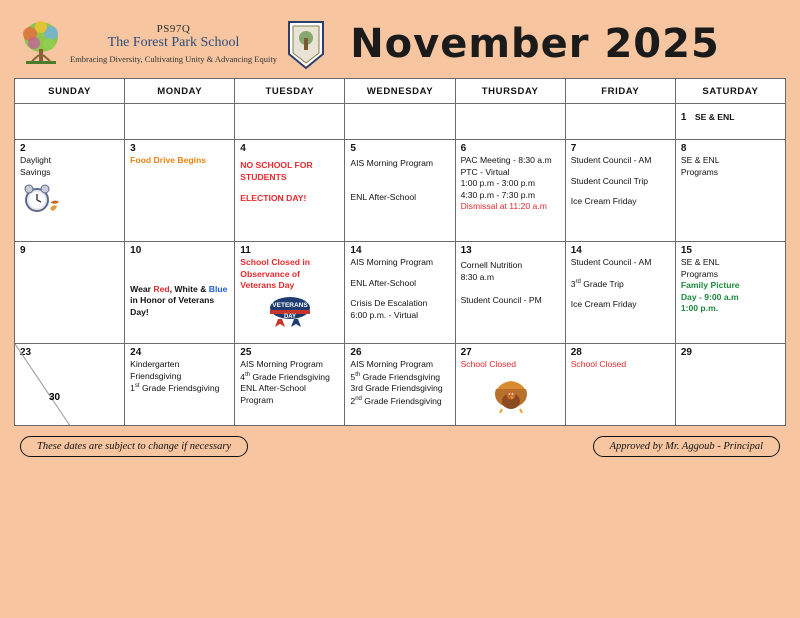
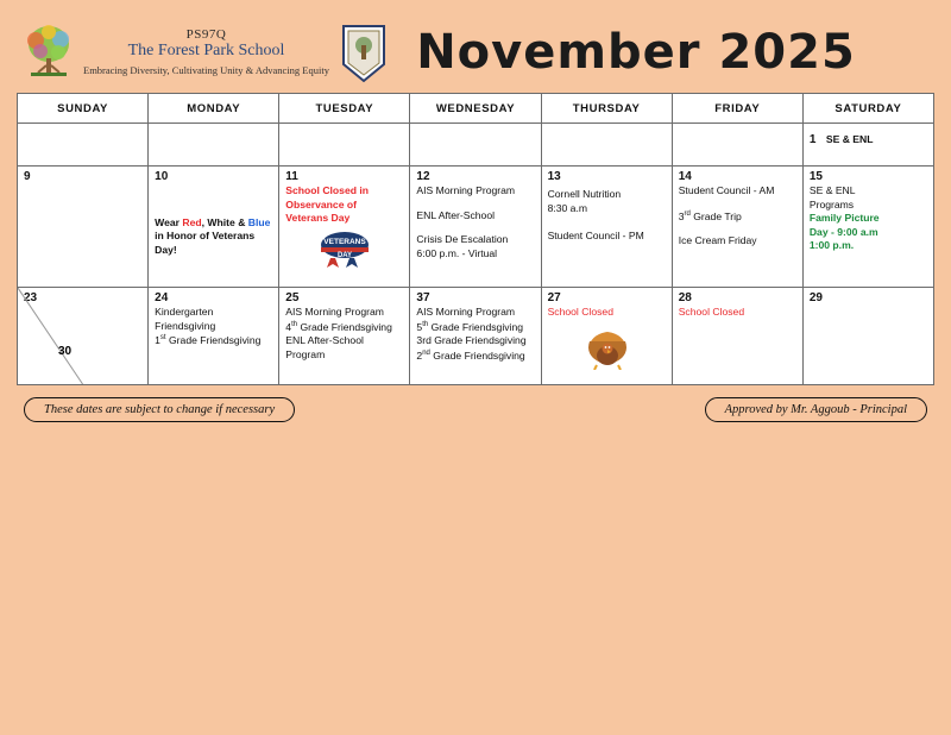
  PS97Q
  The Forest Park School
  Embracing Diversity, Cultivating Unity & Advancing Equity
  November 2025
  SUNDAY	MONDAY	TUESDAY	WEDNESDAY	THURSDAY	FRIDAY	SATURDAY
  						1 SE & ENL
- 2 Daylight Savings	3 Food Drive Begins	4 NO SCHOOL FOR STUDENTS ELECTION DAY!	5 AIS Morning Program ENL After-School	6 PAC Meeting - 8:30 a.m PTC - Virtual 1:00 p.m - 3:00 p.m 4:30 p.m - 7:30 p.m Dismissal at 11:20 a.m	7 Student Council - AM Student Council Trip Ice Cream Friday	8 SE & ENL Programs
- 9	10 Wear Red, White & Blue in Honor of Veterans Day!	11 School Closed in Observance of Veterans Day	14 AIS Morning Program ENL After-School Crisis De Escalation 6:00 p.m. - Virtual	13 Cornell Nutrition 8:30 a.m Student Council - PM	14 Student Council - AM 3 Grade Trip Ice Cream Friday	15 SE & ENL Programs Family Picture Day - 9:00 a.m 1:00 p.m.
+ 9	10 Wear Red, White & Blue in Honor of Veterans Day!	11 School Closed in Observance of Veterans Day	12 AIS Morning Program ENL After-School Crisis De Escalation 6:00 p.m. - Virtual	13 Cornell Nutrition 8:30 a.m Student Council - PM	14 Student Council - AM 3 Grade Trip Ice Cream Friday	15 SE & ENL Programs Family Picture Day - 9:00 a.m 1:00 p.m.
- 23 30	24 Kindergarten Friendsgiving 1 Grade Friendsgiving	25 AIS Morning Program 4 Grade Friendsgiving ENL After-School Program	26 AIS Morning Program 5 Grade Friendsgiving 3rd Grade Friendsgiving 2 Grade Friendsgiving	27 School Closed	28 School Closed	29
+ 23 30	24 Kindergarten Friendsgiving 1 Grade Friendsgiving	25 AIS Morning Program 4 Grade Friendsgiving ENL After-School Program	37 AIS Morning Program 5 Grade Friendsgiving 3rd Grade Friendsgiving 2 Grade Friendsgiving	27 School Closed	28 School Closed	29
  These dates are subject to change if necessary
  Approved by Mr. Aggoub - Principal
